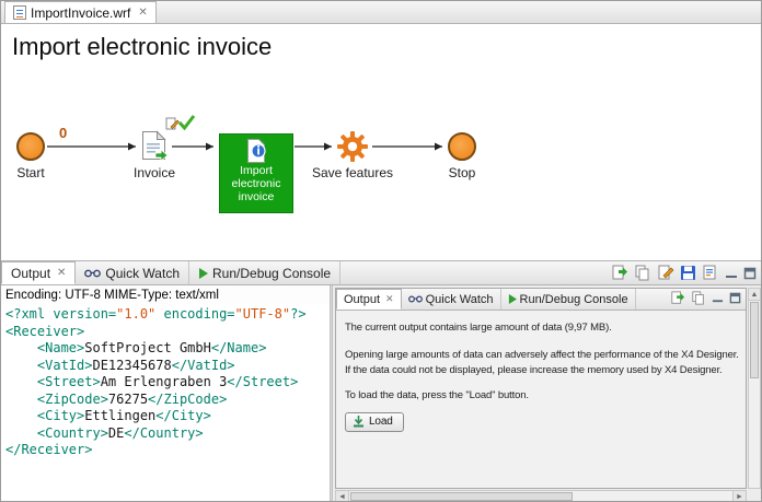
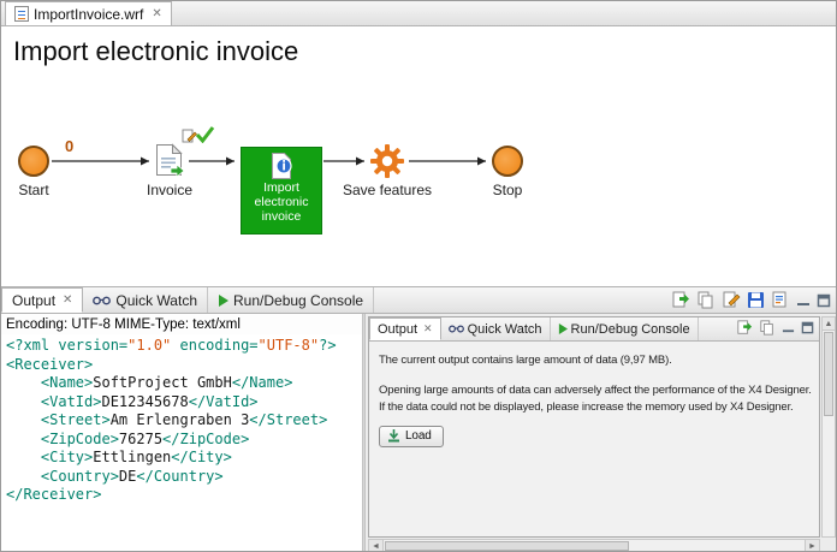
  ImportInvoice.wrf
  ✕
  Import electronic invoice
  0
  Start
  Invoice
  Import
  electronic
  invoice
  Save features
  Stop
  Output
  ✕
  Quick Watch
  Run/Debug Console
  Encoding: UTF-8 MIME-Type: text/xml
  <?xml version="1.0" encoding="UTF-8"?>
  <Receiver>
  <Name>SoftProject GmbH</Name>
  <VatId>DE12345678</VatId>
  <Street>Am Erlengraben 3</Street>
  <ZipCode>76275</ZipCode>
  <City>Ettlingen</City>
  <Country>DE</Country>
  </Receiver>
  Output
  ✕
  Quick Watch
  Run/Debug Console
  The current output contains large amount of data (9,97 MB).
  Opening large amounts of data can adversely affect the performance of the X4 Designer.
  If the data could not be displayed, please increase the memory used by X4 Designer.
- To load the data, press the "Load" button.
  Load
